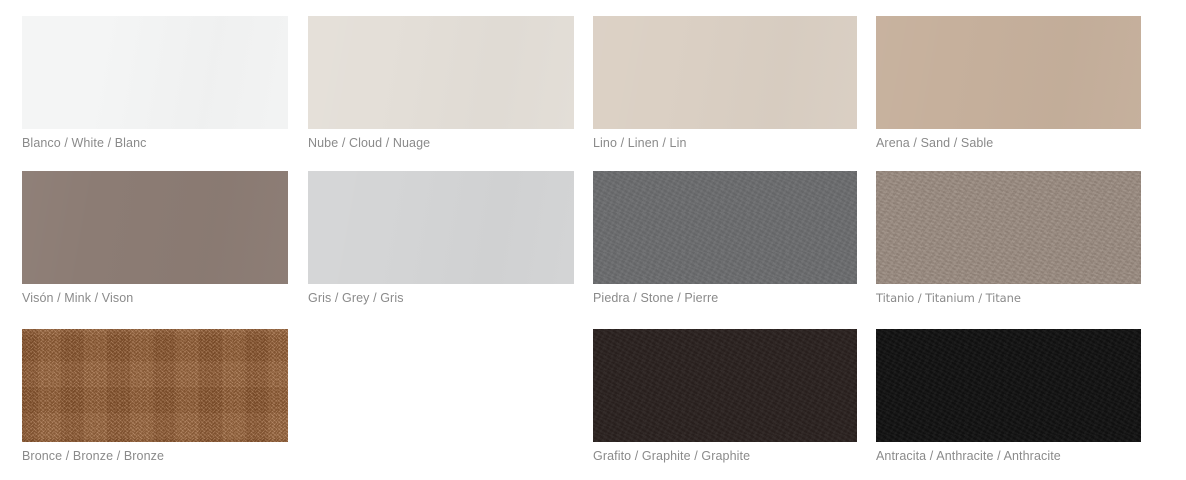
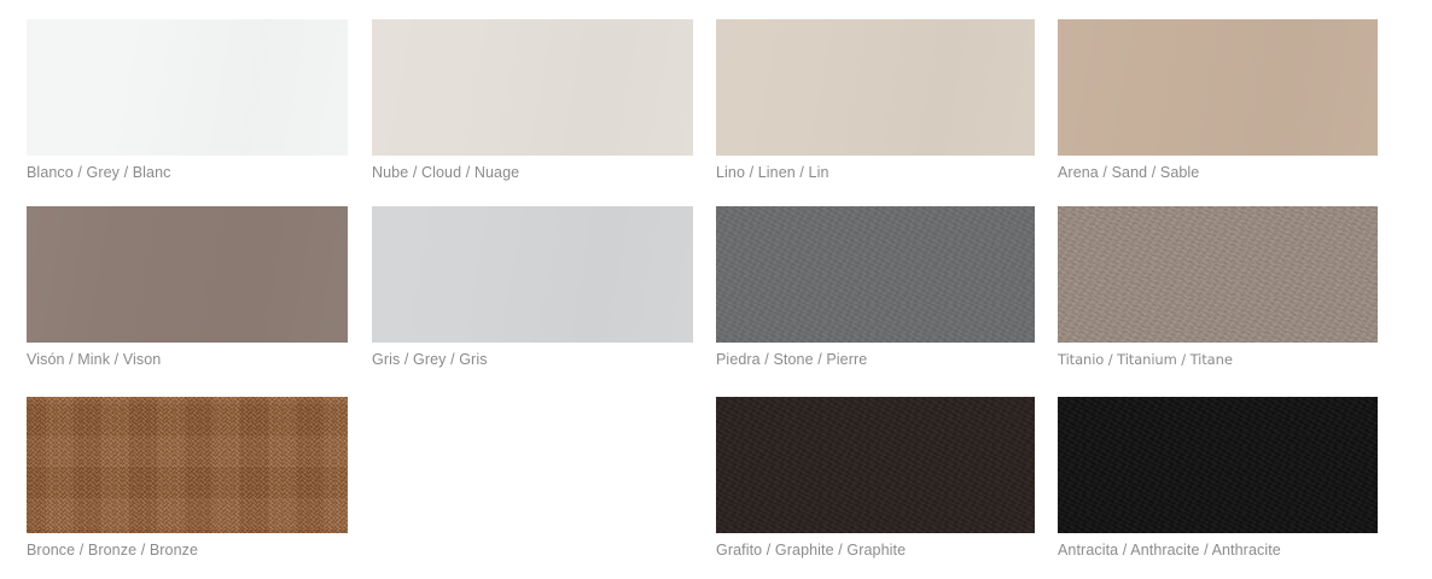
- Blanco / White / Blanc
+ Blanco / Grey / Blanc
  Nube / Cloud / Nuage
  Lino / Linen / Lin
  Arena / Sand / Sable
  Visón / Mink / Vison
  Gris / Grey / Gris
  Piedra / Stone / Pierre
  Titanio / Titanium / Titane
  Bronce / Bronze / Bronze
  Grafito / Graphite / Graphite
  Antracita / Anthracite / Anthracite
